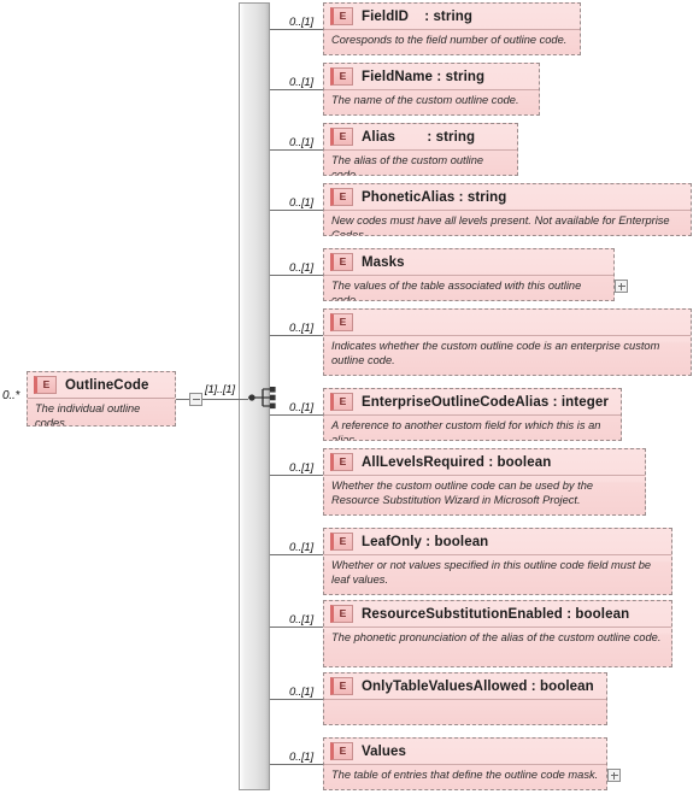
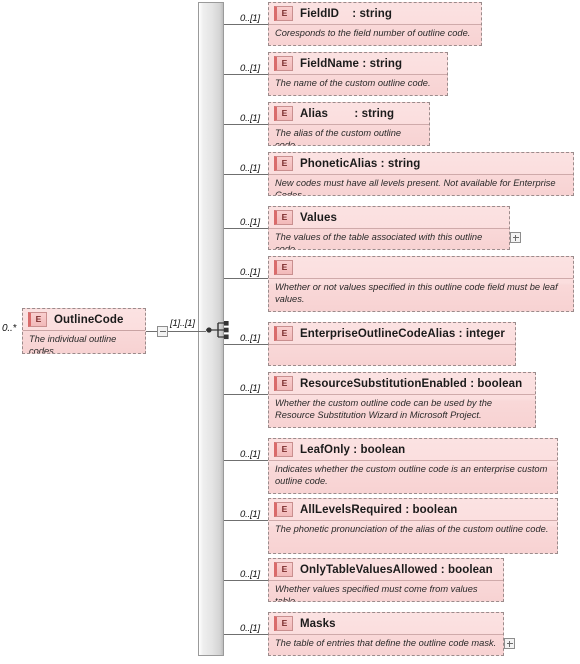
  E
  OutlineCode
  The individual outline codes.
  0..*
  [1]..[1]
  0..[1]
  E
  FieldID : string
  Coresponds to the field number of outline code.
  0..[1]
  E
  FieldName : string
  The name of the custom outline code.
  0..[1]
  E
  Alias : string
  The alias of the custom outline code.
  0..[1]
  E
  PhoneticAlias : string
  New codes must have all levels present. Not available for Enterprise Codes.
  0..[1]
  E
- Masks
+ Values
  The values of the table associated with this outline code.
  0..[1]
  E
- Indicates whether the custom outline code is an enterprise custom outline code.
+ Whether or not values specified in this outline code field must be leaf values.
  0..[1]
  E
  EnterpriseOutlineCodeAlias : integer
- A reference to another custom field for which this is an alias.
  0..[1]
  E
- AllLevelsRequired : boolean
+ ResourceSubstitutionEnabled : boolean
  Whether the custom outline code can be used by the Resource Substitution Wizard in Microsoft Project.
  0..[1]
  E
  LeafOnly : boolean
- Whether or not values specified in this outline code field must be leaf values.
+ Indicates whether the custom outline code is an enterprise custom outline code.
  0..[1]
  E
- ResourceSubstitutionEnabled : boolean
+ AllLevelsRequired : boolean
  The phonetic pronunciation of the alias of the custom outline code.
  0..[1]
  E
  OnlyTableValuesAllowed : boolean
+ Whether values specified must come from values table.
  0..[1]
  E
- Values
+ Masks
  The table of entries that define the outline code mask.
